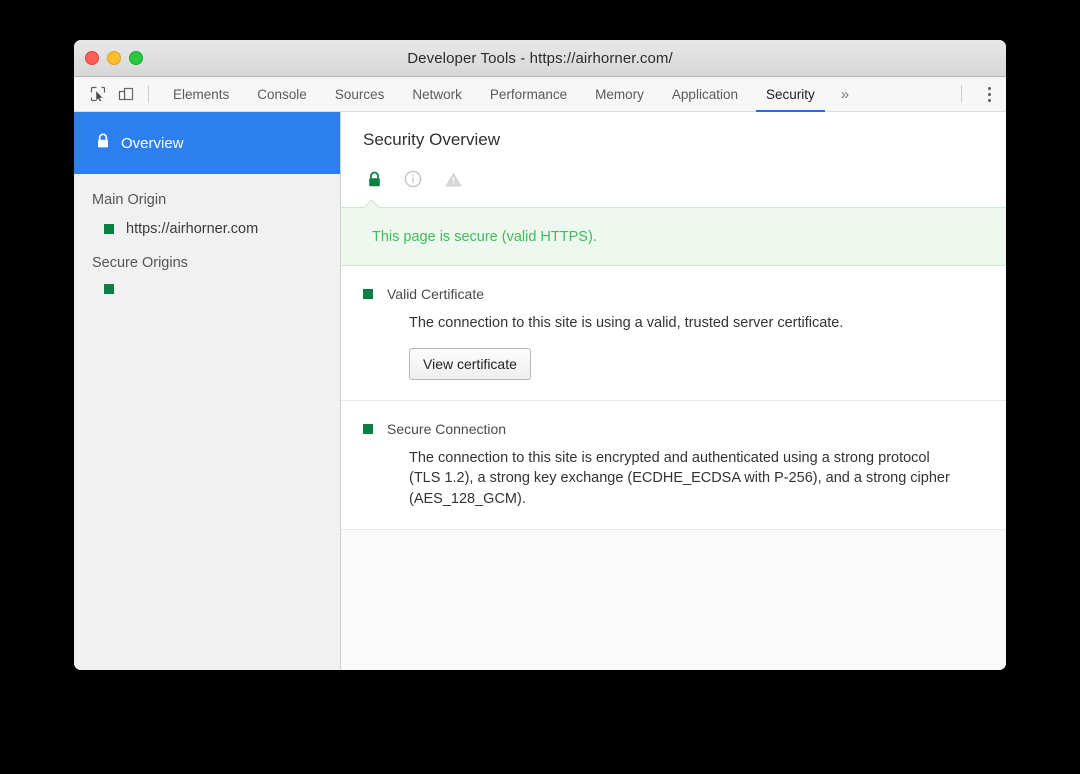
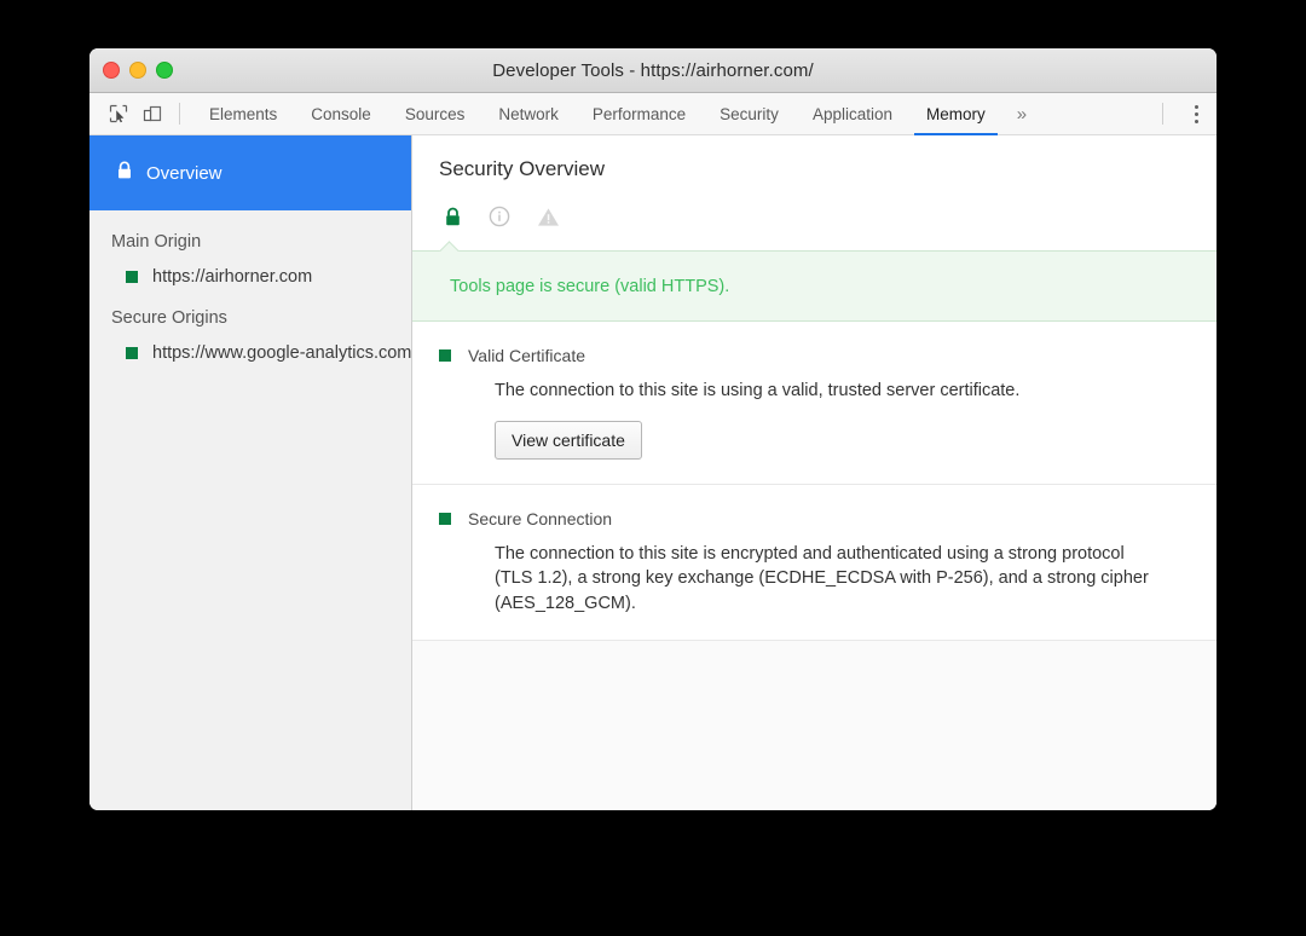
  Developer Tools - https://airhorner.com/
  Elements
  Console
  Sources
  Network
  Performance
- Memory
+ Security
  Application
- Security
+ Memory
  »
  Overview
  Main Origin
  https://airhorner.com
  Secure Origins
+ https://www.google-analytics.com
  Security Overview
- This page is secure (valid HTTPS).
+ Tools page is secure (valid HTTPS).
  Valid Certificate
  The connection to this site is using a valid, trusted server certificate.
  View certificate
  Secure Connection
  The connection to this site is encrypted and authenticated using a strong protocol (TLS 1.2), a strong key exchange (ECDHE_ECDSA with P-256), and a strong cipher (AES_128_GCM).
